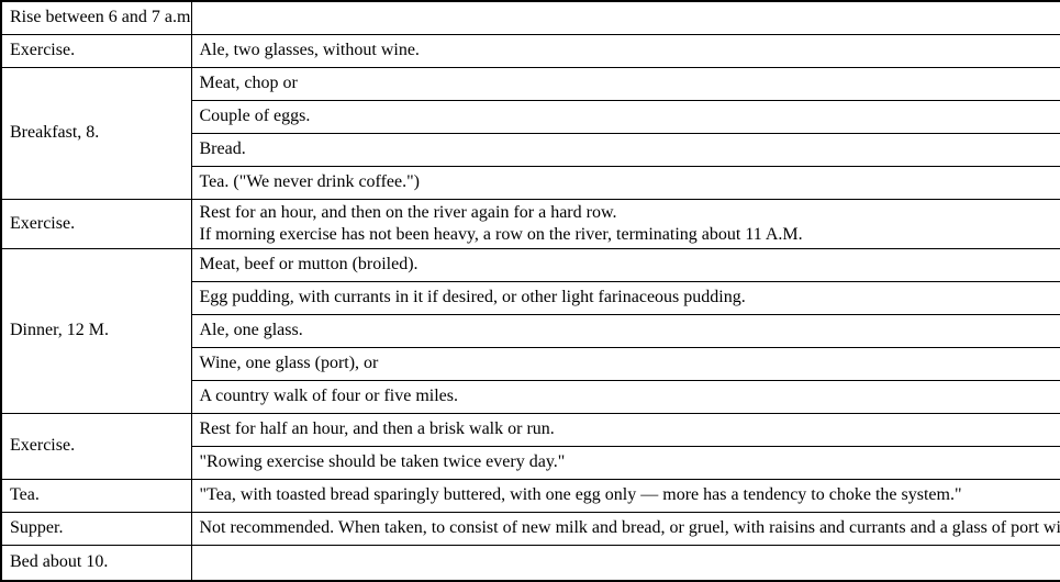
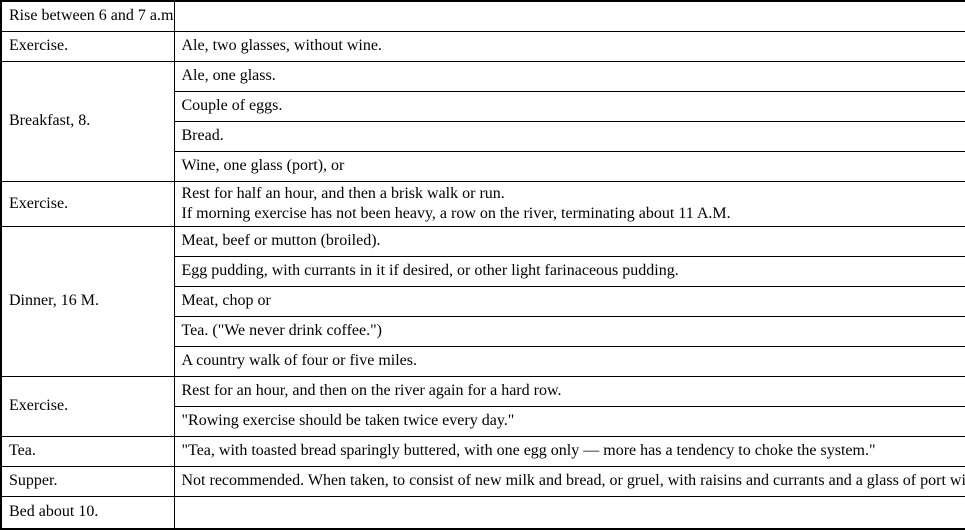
  Rise between 6 and 7 a.m
  Exercise.	Ale, two glasses, without wine.
- Breakfast, 8.	Meat, chop or
+ Breakfast, 8.	Ale, one glass.
  Couple of eggs.
  Bread.
- Tea. ("We never drink coffee.")
+ Wine, one glass (port), or
- Exercise.	Rest for an hour, and then on the river again for a hard row. If morning exercise has not been heavy, a row on the river, terminating about 11 A.M.
+ Exercise.	Rest for half an hour, and then a brisk walk or run. If morning exercise has not been heavy, a row on the river, terminating about 11 A.M.
- Dinner, 12 M.	Meat, beef or mutton (broiled).
+ Dinner, 16 M.	Meat, beef or mutton (broiled).
  Egg pudding, with currants in it if desired, or other light farinaceous pudding.
- Ale, one glass.
+ Meat, chop or
- Wine, one glass (port), or
+ Tea. ("We never drink coffee.")
  A country walk of four or five miles.
- Exercise.	Rest for half an hour, and then a brisk walk or run.
+ Exercise.	Rest for an hour, and then on the river again for a hard row.
  "Rowing exercise should be taken twice every day."
  Tea.	"Tea, with toasted bread sparingly buttered, with one egg only — more has a tendency to choke the system."
  Supper.	Not recommended. When taken, to consist of new milk and bread, or gruel, with raisins and currants and a glass of port wi
  Bed about 10.
